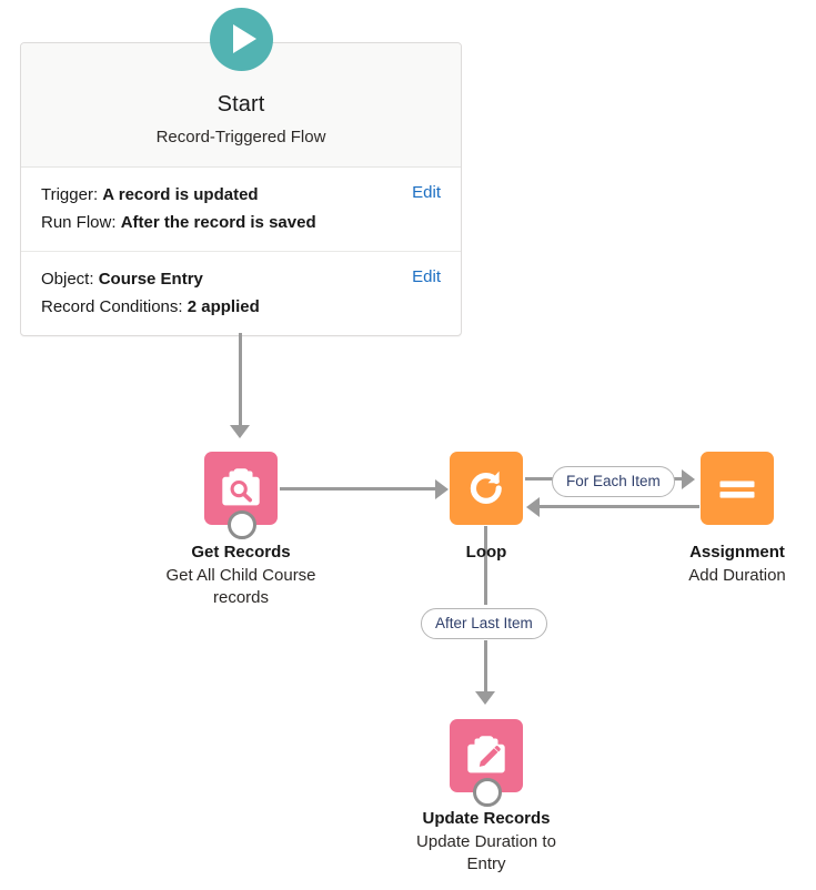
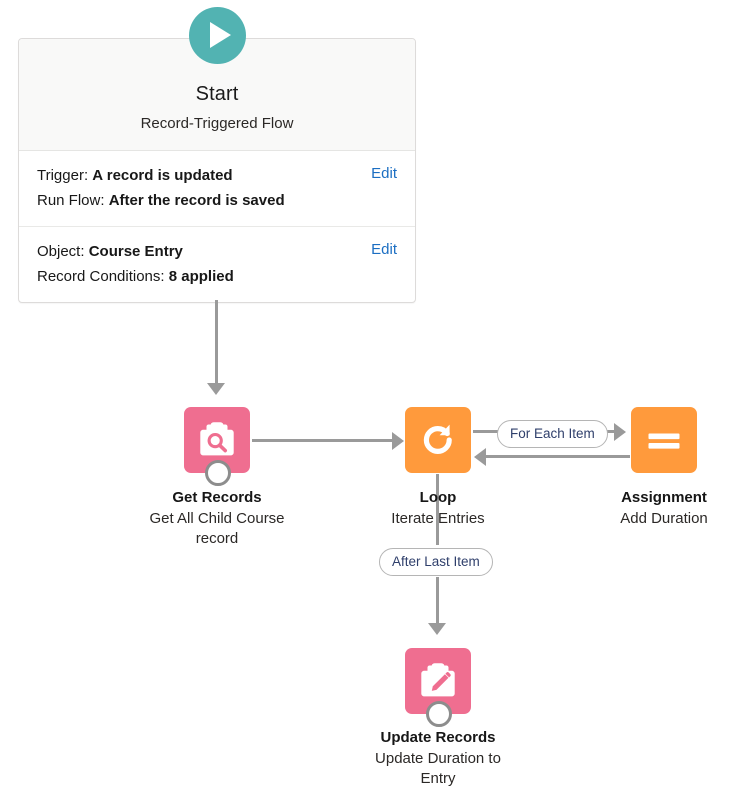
  Start
  Record-Triggered Flow
  Trigger: A record is updated
  Run Flow: After the record is saved
  Edit
  Object: Course Entry
- Record Conditions: 2 applied
+ Record Conditions: 8 applied
  Edit
  For Each Item
  After Last Item
  Get Records
- Get All Child Course records
+ Get All Child Course record
  Loop
+ Iterate Entries
  Assignment
  Add Duration
  Update Records
  Update Duration to Entry
